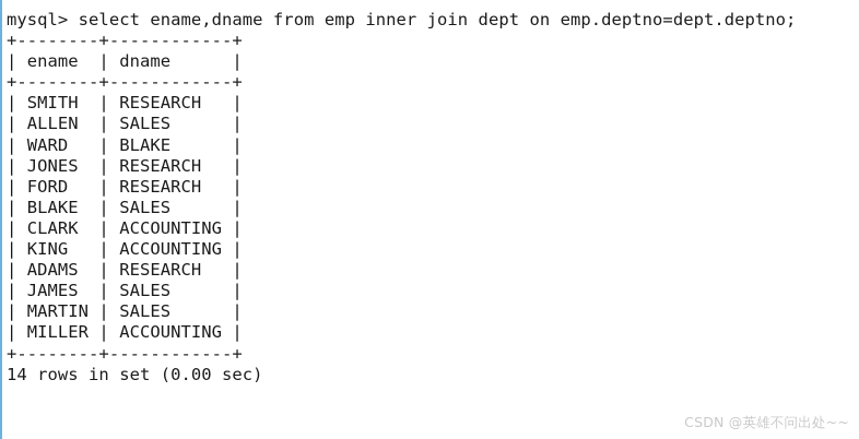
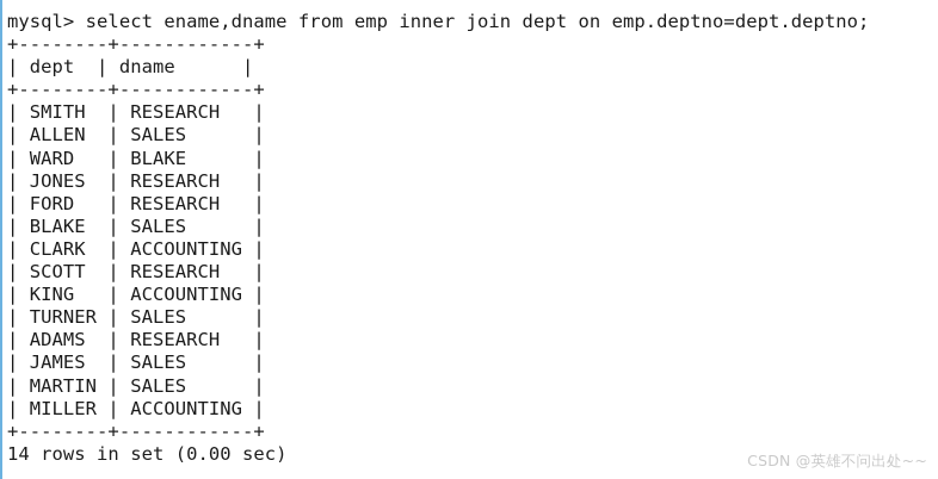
  mysql> select ename,dname from emp inner join dept on emp.deptno=dept.deptno;
  +--------+------------+
- | ename | dname |
+ | dept | dname |
  +--------+------------+
  | SMITH | RESEARCH |
  | ALLEN | SALES |
  | WARD | BLAKE |
  | JONES | RESEARCH |
  | FORD | RESEARCH |
  | BLAKE | SALES |
  | CLARK | ACCOUNTING |
+ | SCOTT | RESEARCH |
  | KING | ACCOUNTING |
+ | TURNER | SALES |
  | ADAMS | RESEARCH |
  | JAMES | SALES |
  | MARTIN | SALES |
  | MILLER | ACCOUNTING |
  +--------+------------+
  14 rows in set (0.00 sec)
  CSDN @英雄不问出处~~
